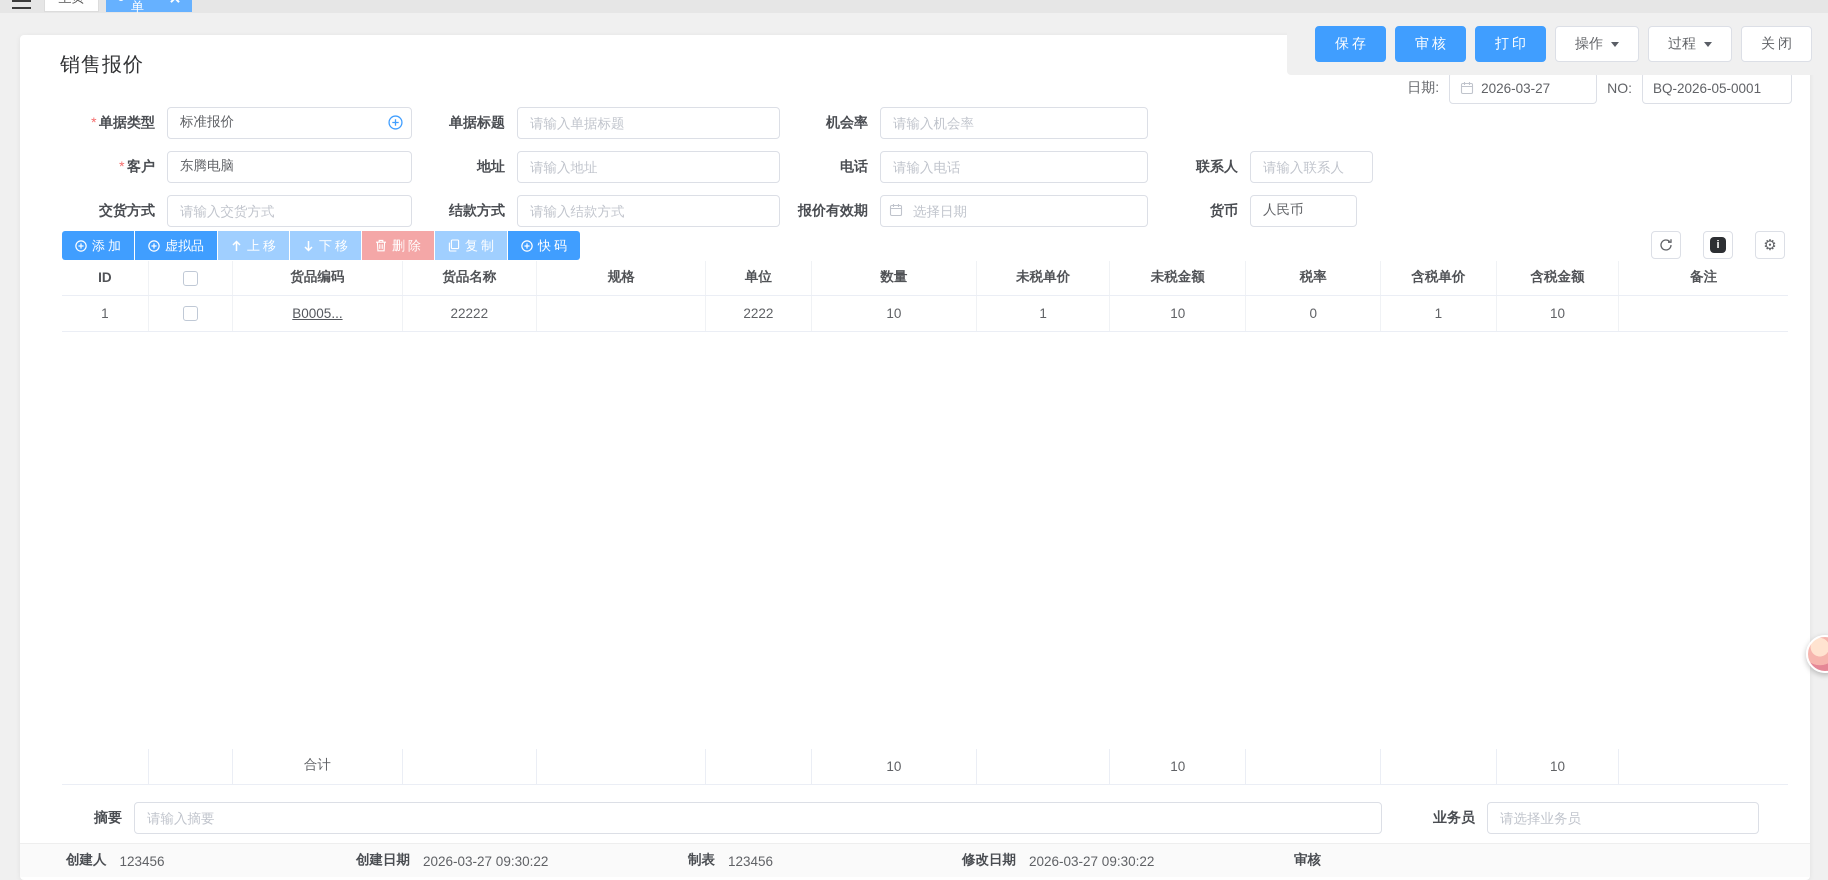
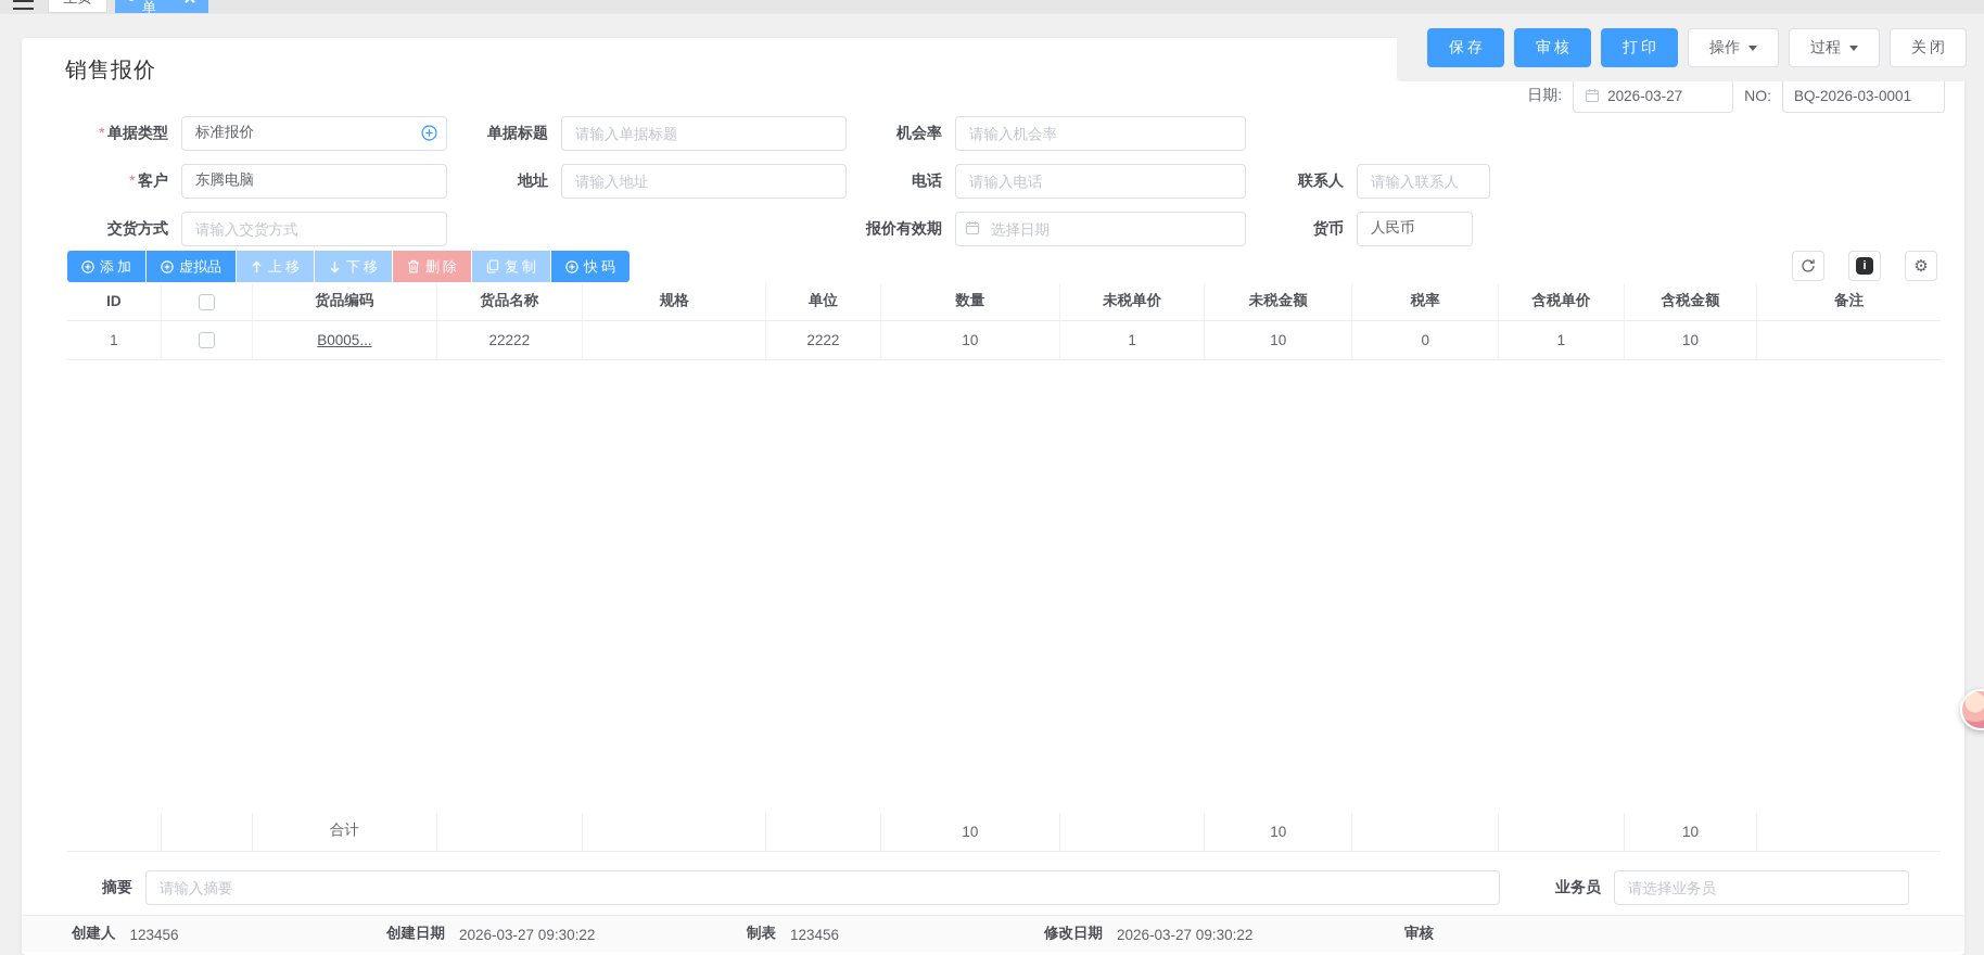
  销售报价
  日期:
  2026-03-27
  NO:
- BQ-2026-05-0001
+ BQ-2026-03-0001
  * 单据类型
  标准报价
  单据标题
  请输入单据标题
  机会率
  请输入机会率
  * 客户
  东腾电脑
  地址
  请输入地址
  电话
  请输入电话
  联系人
  请输入联系人
  交货方式
  请输入交货方式
- 结款方式
- 请输入结款方式
  报价有效期
  选择日期
  货币
  人民币
  添加
  虚拟品
  上移
  下移
  删除
  复制
  快码
  i
  ⚙
  ID		货品编码	货品名称	规格	单位	数量	未税单价	未税金额	税率	含税单价	含税金额	备注
  1		B0005...	22222		2222	10	1	10	0	1	10
  		合计				10		10			10
  摘要
  请输入摘要
  业务员
  请选择业务员
  创建人
  123456
  创建日期
  2026-03-27 09:30:22
  制表
  123456
  修改日期
  2026-03-27 09:30:22
  审核
  保存
  审核
  打印
  操作
  过程
  关闭
